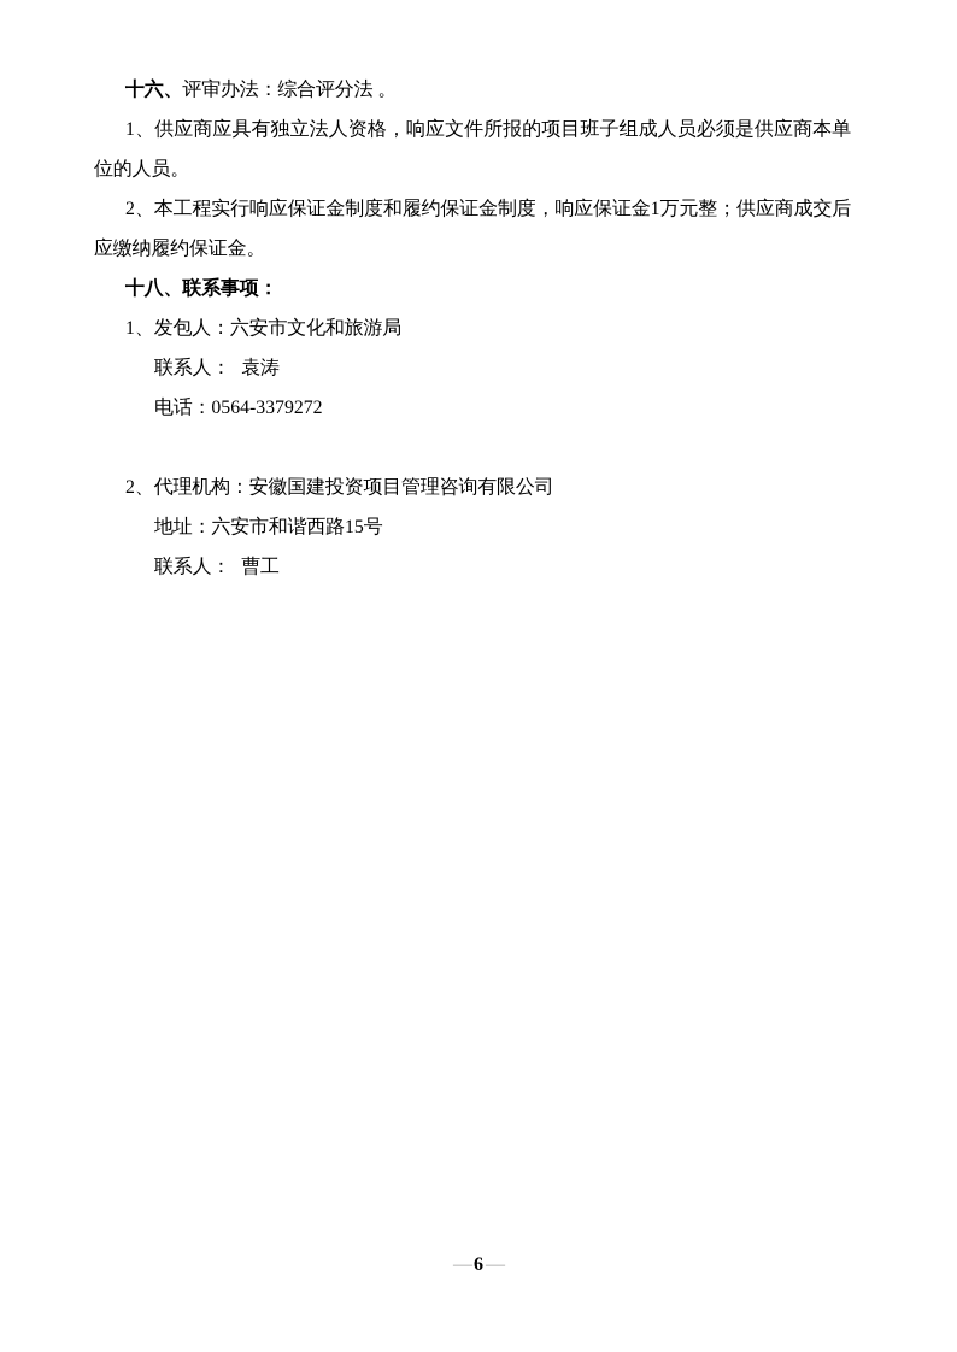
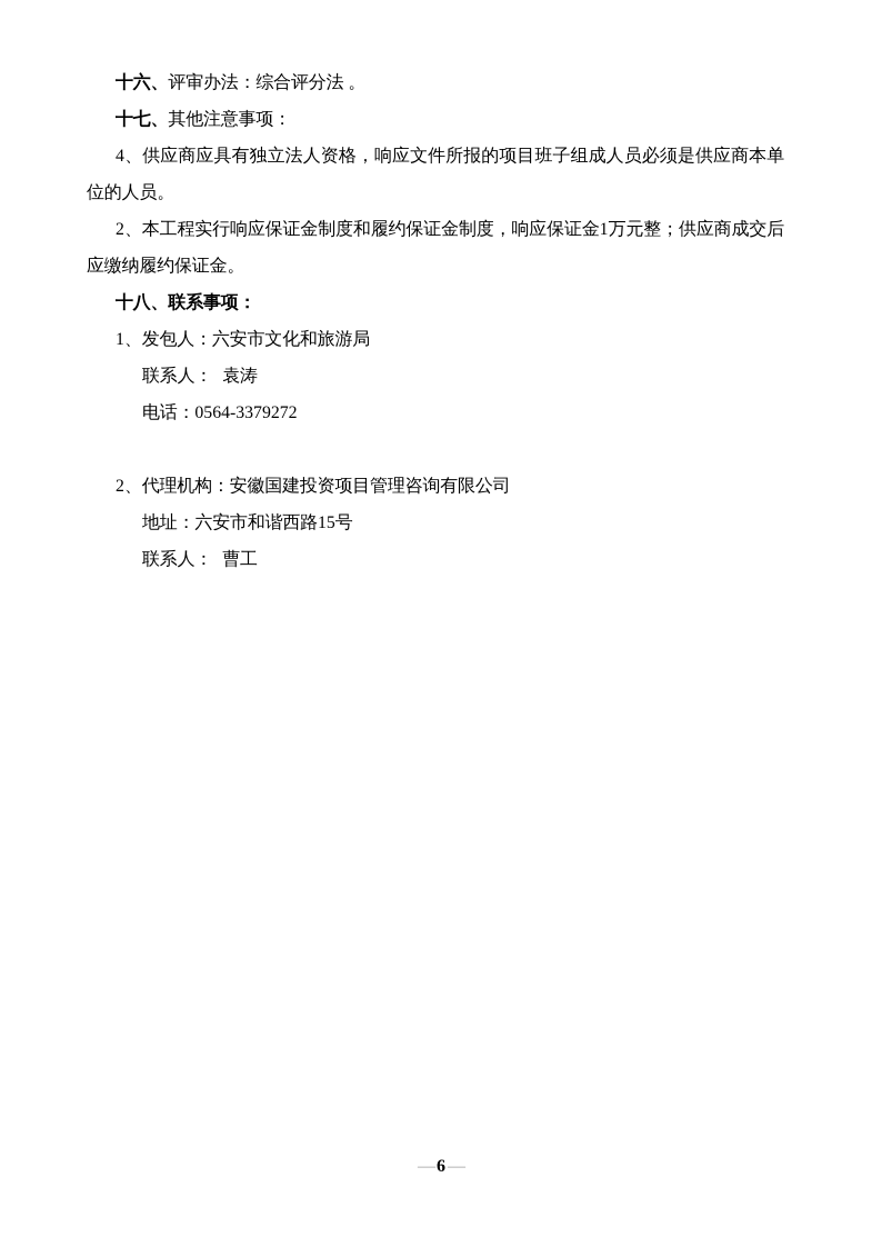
  十六、评审办法：综合评分法 。
+ 十七、其他注意事项：
- 1、供应商应具有独立法人资格，响应文件所报的项目班子组成人员必须是供应商本单位的人员。
+ 4、供应商应具有独立法人资格，响应文件所报的项目班子组成人员必须是供应商本单位的人员。
  2、本工程实行响应保证金制度和履约保证金制度，响应保证金1万元整；供应商成交后应缴纳履约保证金。
  十八、联系事项：
  1、发包人：六安市文化和旅游局
  联系人： 袁涛
  电话：0564-3379272
  2、代理机构：安徽国建投资项目管理咨询有限公司
  地址：六安市和谐西路15号
  联系人： 曹工
  —6—
